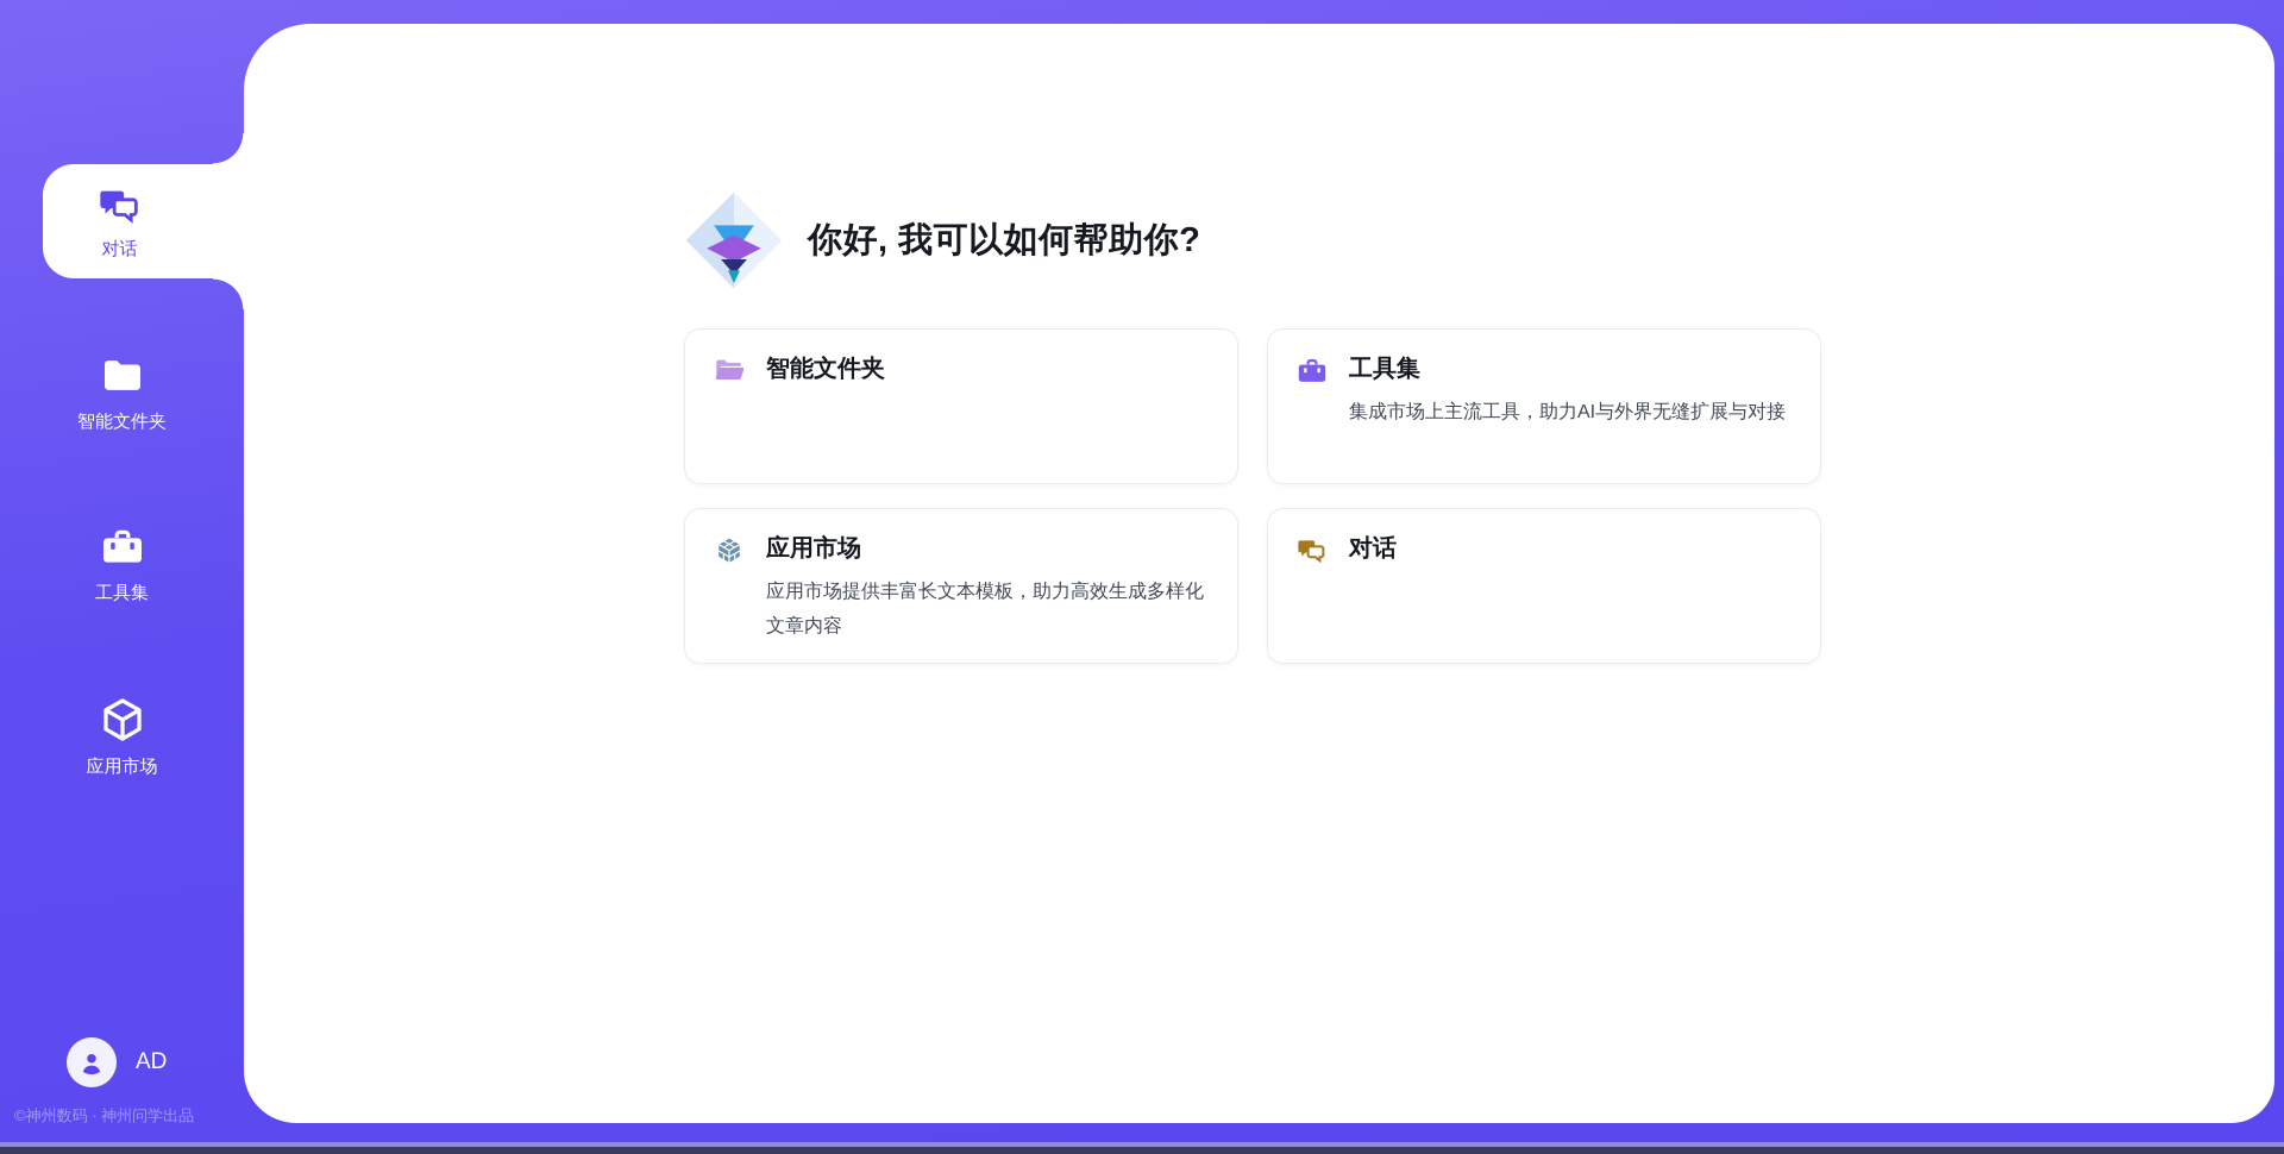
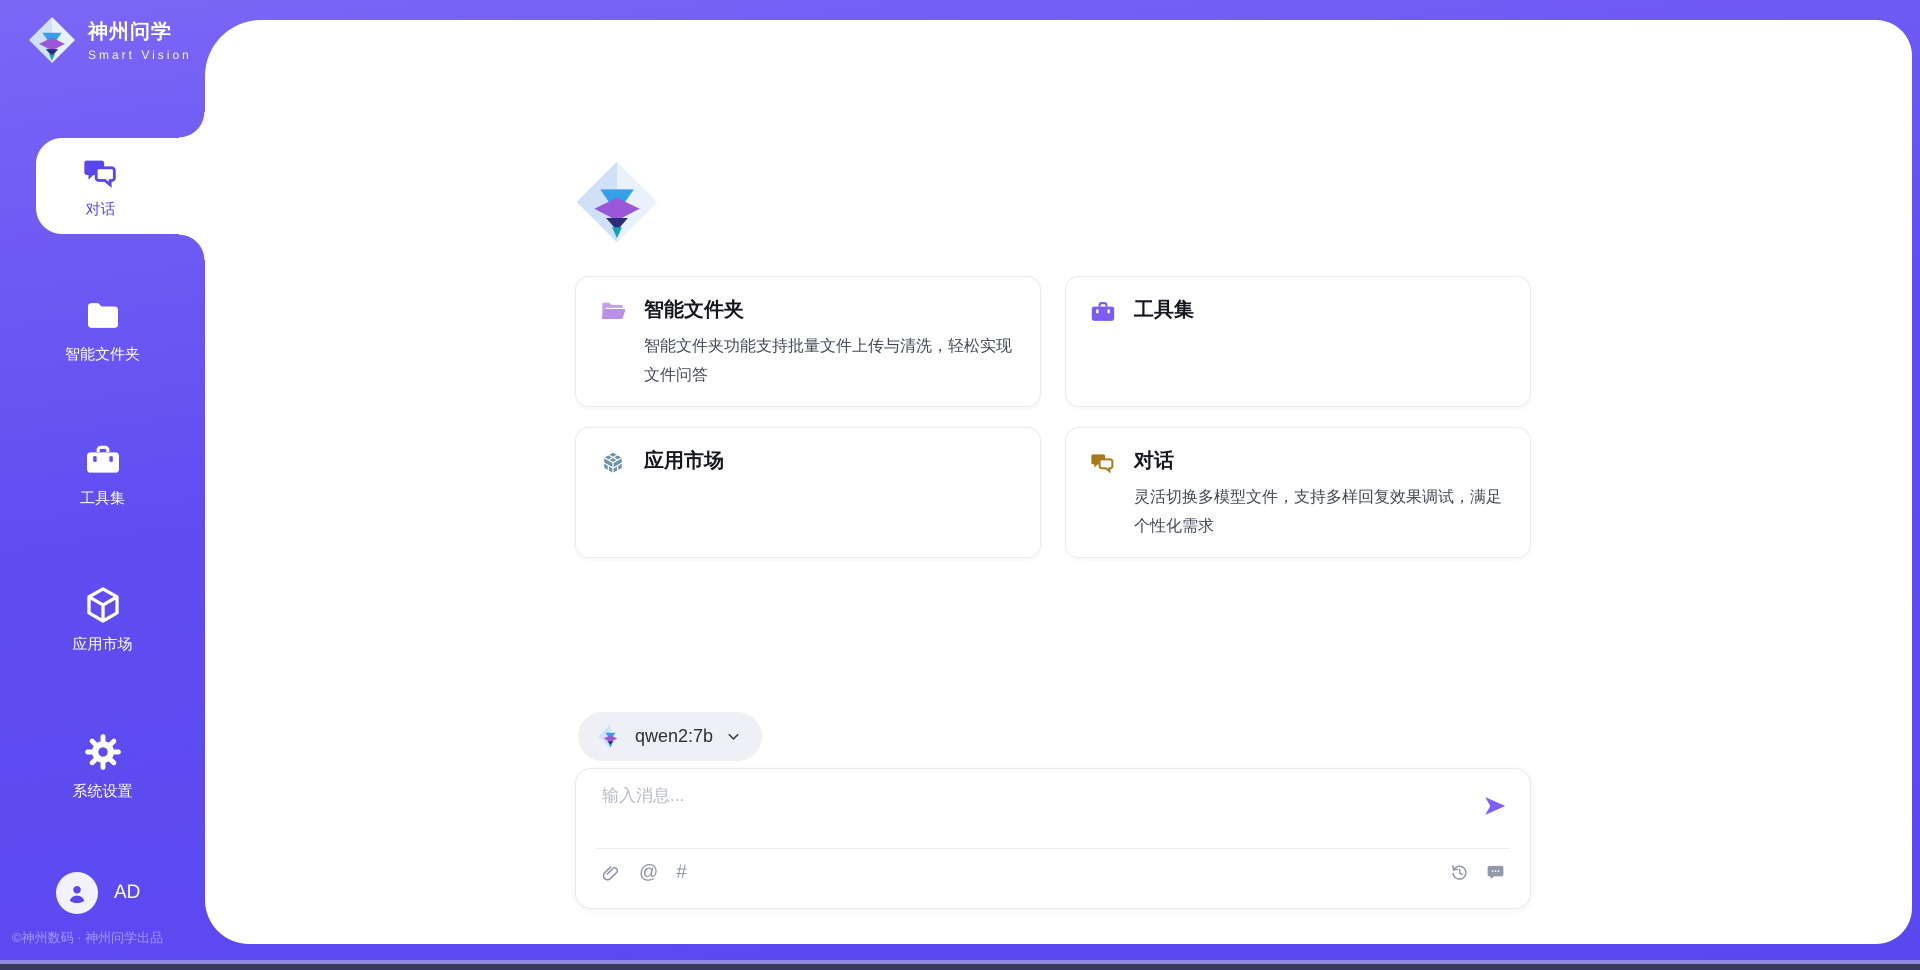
+ 神州问学
+ Smart Vision
  对话
  智能文件夹
  工具集
  应用市场
+ 系统设置
  AD
  ©神州数码 · 神州问学出品
- 你好, 我可以如何帮助你?
  智能文件夹
+ 智能文件夹功能支持批量文件上传与清洗，轻松实现文件问答
  工具集
- 集成市场上主流工具，助力AI与外界无缝扩展与对接
  应用市场
- 应用市场提供丰富长文本模板，助力高效生成多样化文章内容
  对话
+ 灵活切换多模型文件，支持多样回复效果调试，满足个性化需求
+ qwen2:7b
+ 输入消息...
+ @
+ #
